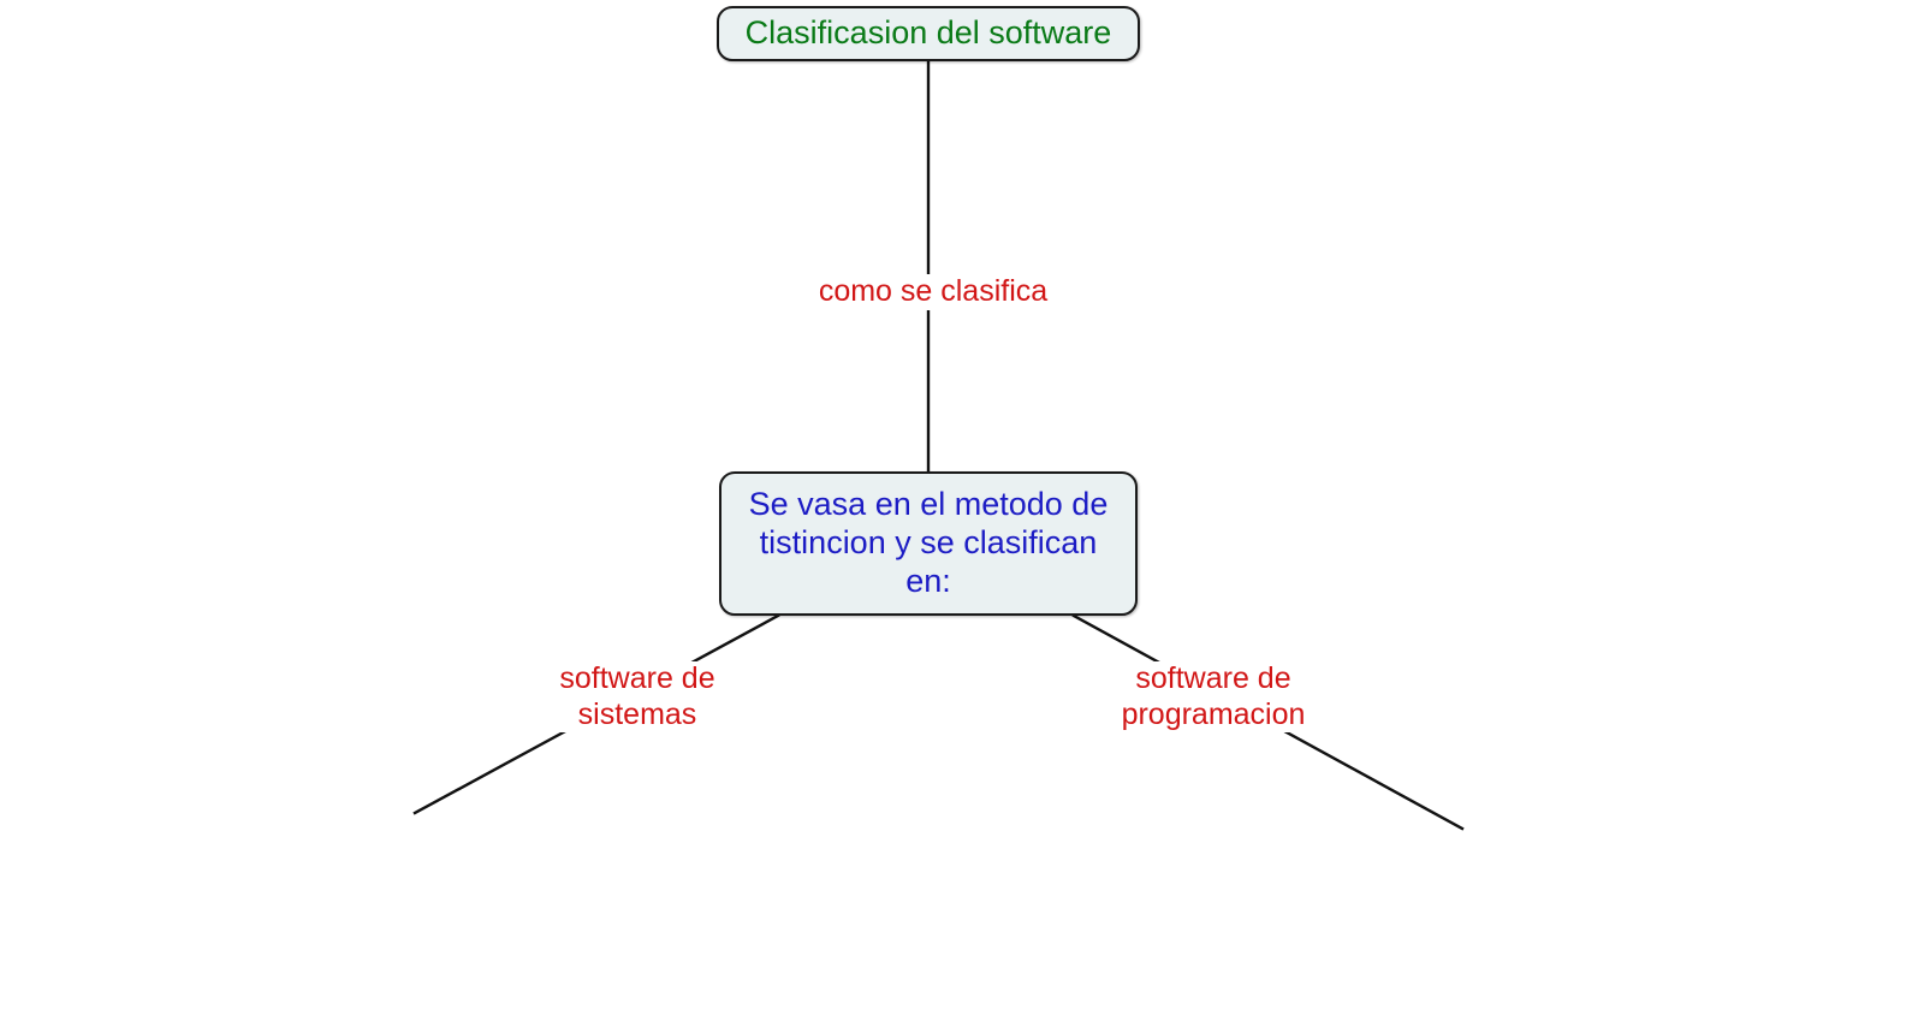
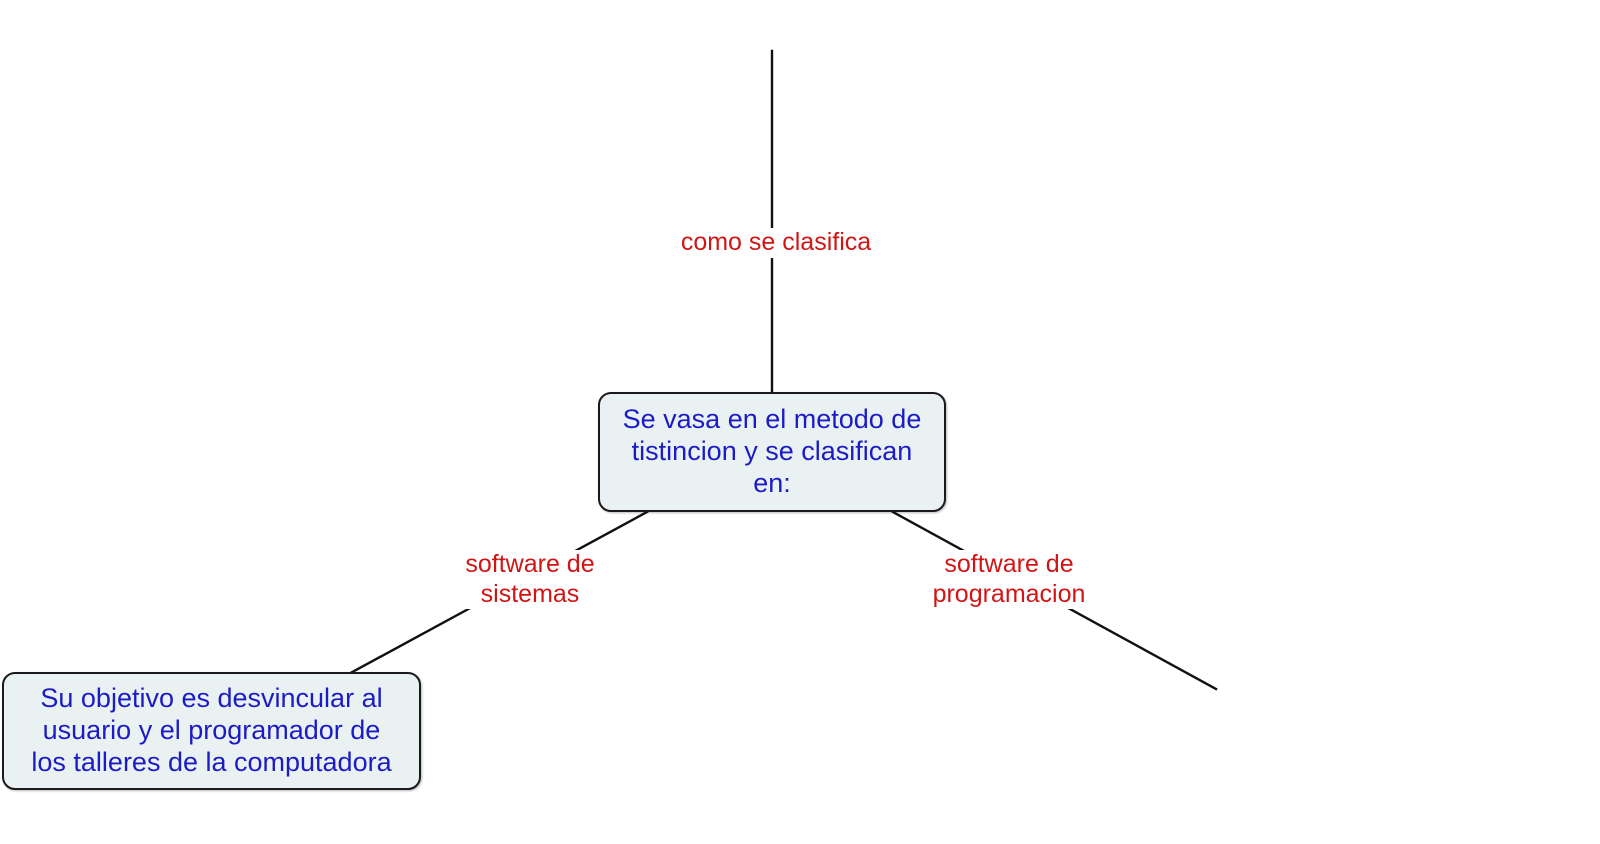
- Clasificasion del software
  como se clasifica
  Se vasa en el metodo de
  tistincion y se clasifican
  en:
  software de
  sistemas
  software de
  programacion
+ Su objetivo es desvincular al
+ usuario y el programador de
+ los talleres de la computadora
